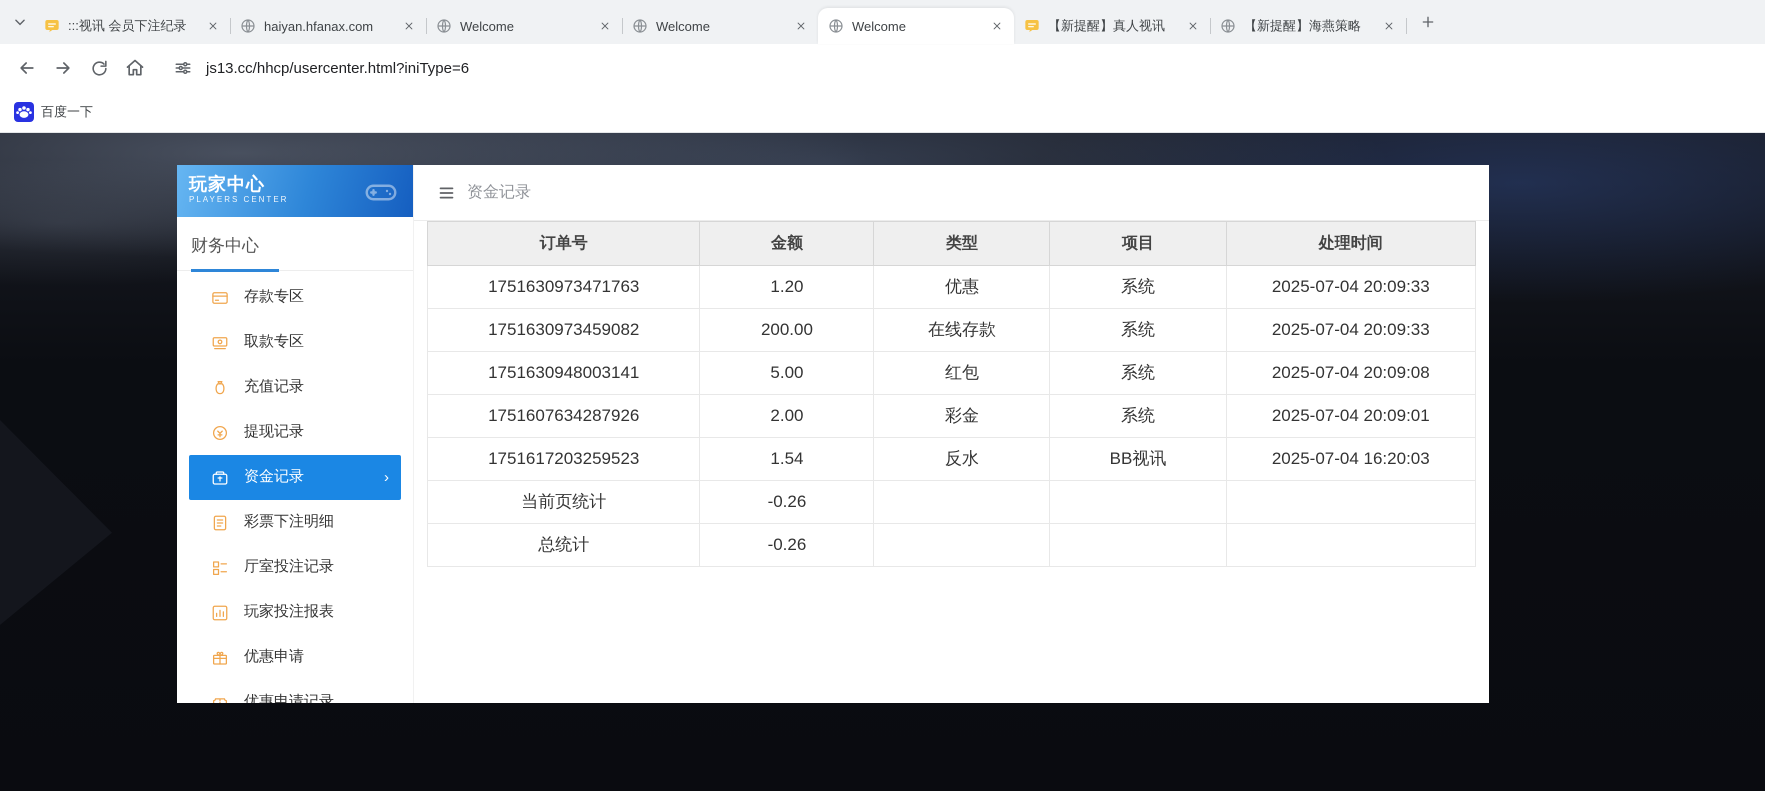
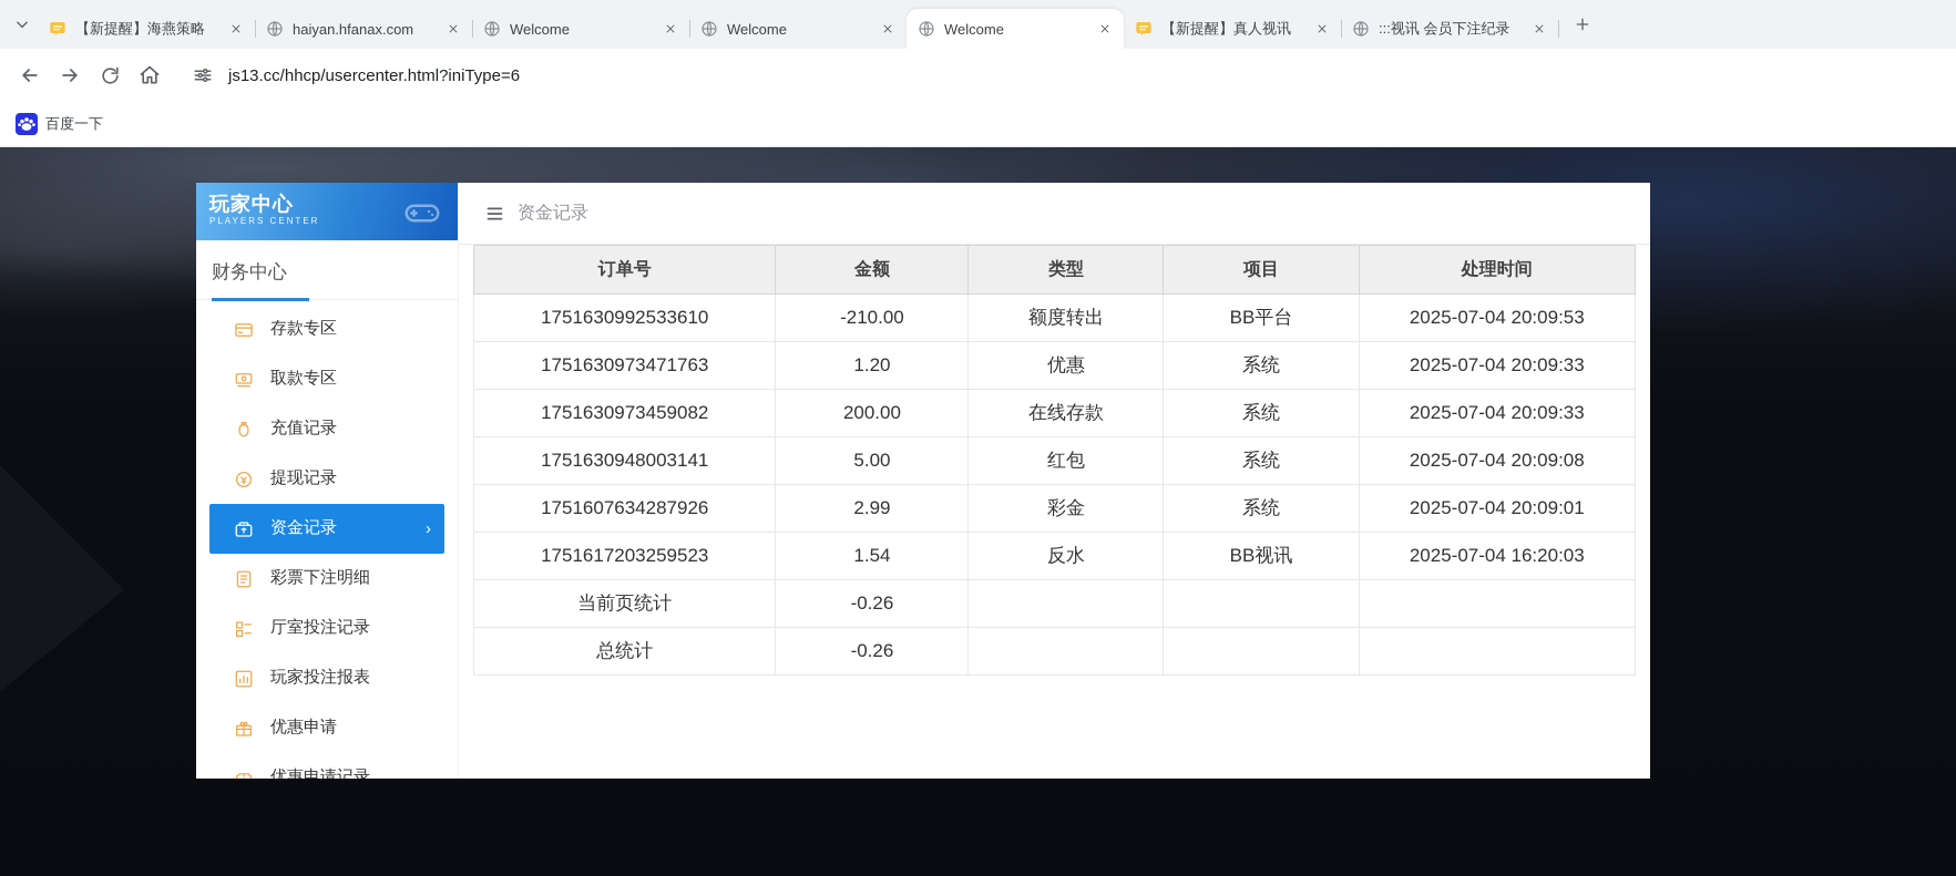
- :::视讯 会员下注纪录
+ 【新提醒】海燕策略
  haiyan.hfanax.com
  Welcome
  Welcome
  Welcome
  【新提醒】真人视讯
- 【新提醒】海燕策略
+ :::视讯 会员下注纪录
  js13.cc/hhcp/usercenter.html?iniType=6
  百度一下
  玩家中心
  PLAYERS CENTER
  财务中心
  存款专区
  取款专区
  充值记录
  提现记录
  资金记录
  ›
  彩票下注明细
  厅室投注记录
  玩家投注报表
  优惠申请
  优惠申请记录
  资金记录
  订单号	金额	类型	项目	处理时间
+ 1751630992533610	-210.00	额度转出	BB平台	2025-07-04 20:09:53
  1751630973471763	1.20	优惠	系统	2025-07-04 20:09:33
  1751630973459082	200.00	在线存款	系统	2025-07-04 20:09:33
  1751630948003141	5.00	红包	系统	2025-07-04 20:09:08
- 1751607634287926	2.00	彩金	系统	2025-07-04 20:09:01
+ 1751607634287926	2.99	彩金	系统	2025-07-04 20:09:01
  1751617203259523	1.54	反水	BB视讯	2025-07-04 16:20:03
  当前页统计	-0.26
  总统计	-0.26
